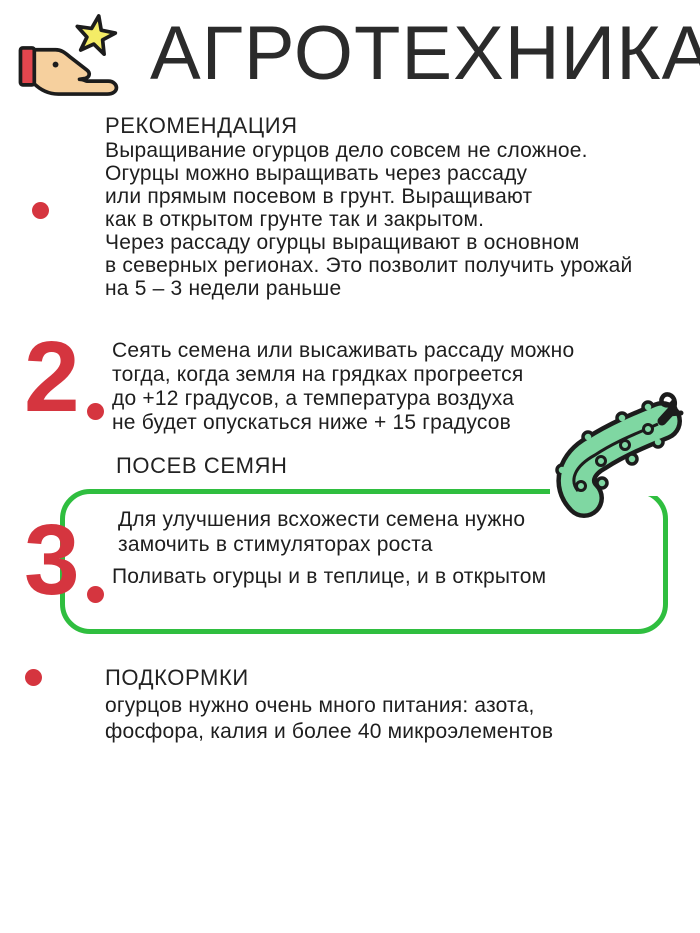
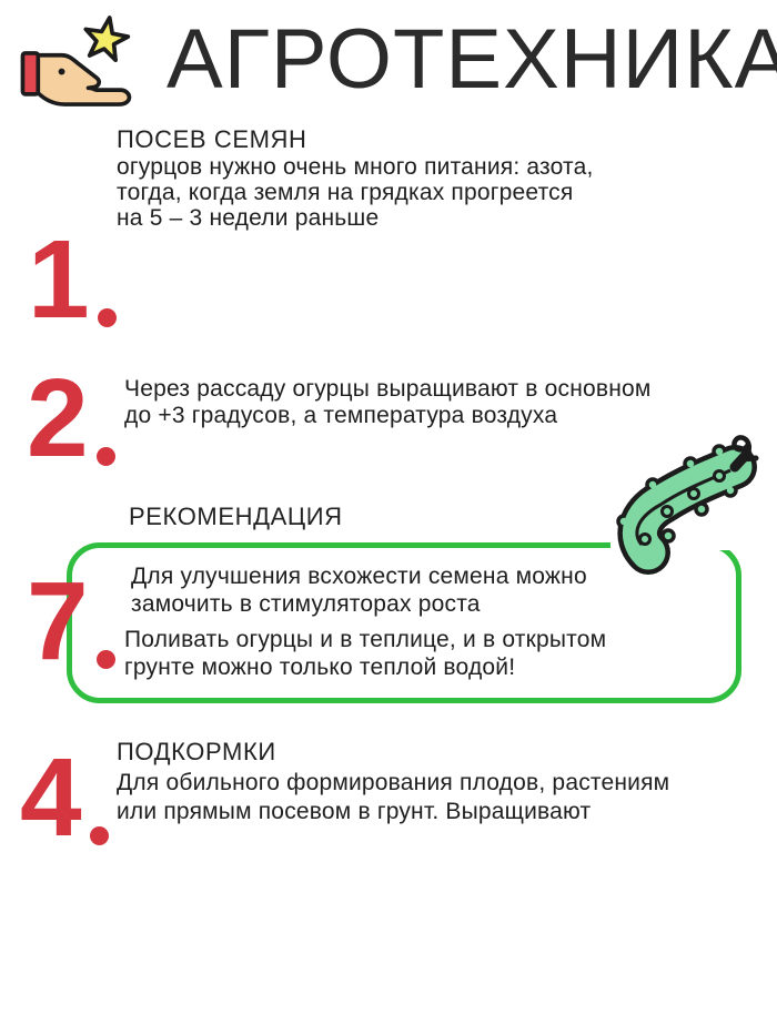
  АГРОТЕХНИКА
+ 1
- РЕКОМЕНДАЦИЯ
+ ПОСЕВ СЕМЯН
- Выращивание огурцов дело совсем не сложное.
- Огурцы можно выращивать через рассаду
- или прямым посевом в грунт. Выращивают
+ огурцов нужно очень много питания: азота,
- как в открытом грунте так и закрытом.
- Через рассаду огурцы выращивают в основном
+ тогда, когда земля на грядках прогреется
- в северных регионах. Это позволит получить урожай
  на 5 – 3 недели раньше
  2
- Сеять семена или высаживать рассаду можно
- тогда, когда земля на грядках прогреется
+ Через рассаду огурцы выращивают в основном
- до +12 градусов, а температура воздуха
+ до +3 градусов, а температура воздуха
- не будет опускаться ниже + 15 градусов
- ПОСЕВ СЕМЯН
+ РЕКОМЕНДАЦИЯ
- Для улучшения всхожести семена нужно
+ Для улучшения всхожести семена можно
  замочить в стимуляторах роста
  Поливать огурцы и в теплице, и в открытом
+ грунте можно только теплой водой!
- 3
+ 7
+ 4
  ПОДКОРМКИ
+ Для обильного формирования плодов, растениям
- огурцов нужно очень много питания: азота,
+ или прямым посевом в грунт. Выращивают
- фосфора, калия и более 40 микроэлементов
